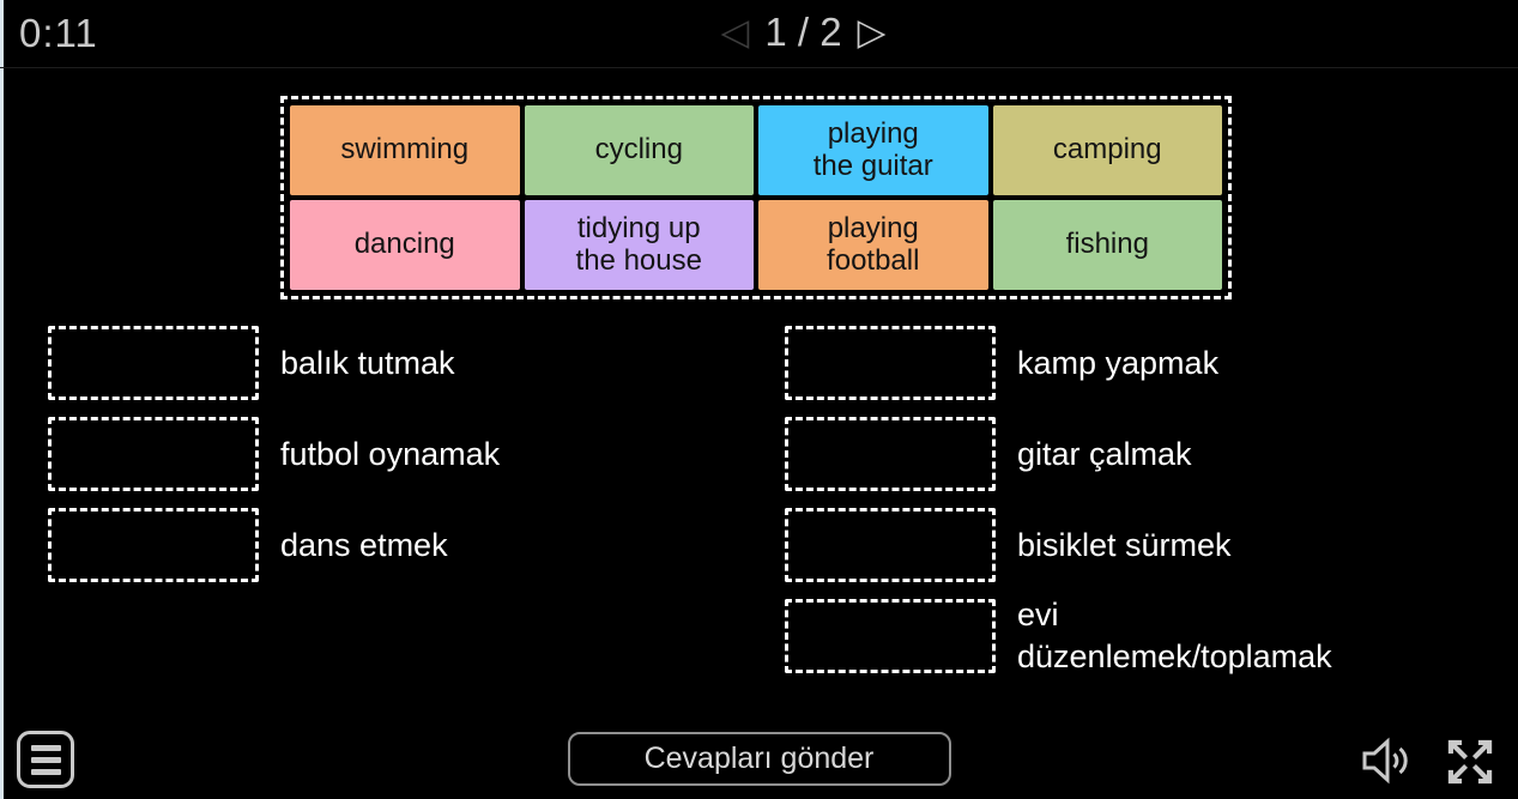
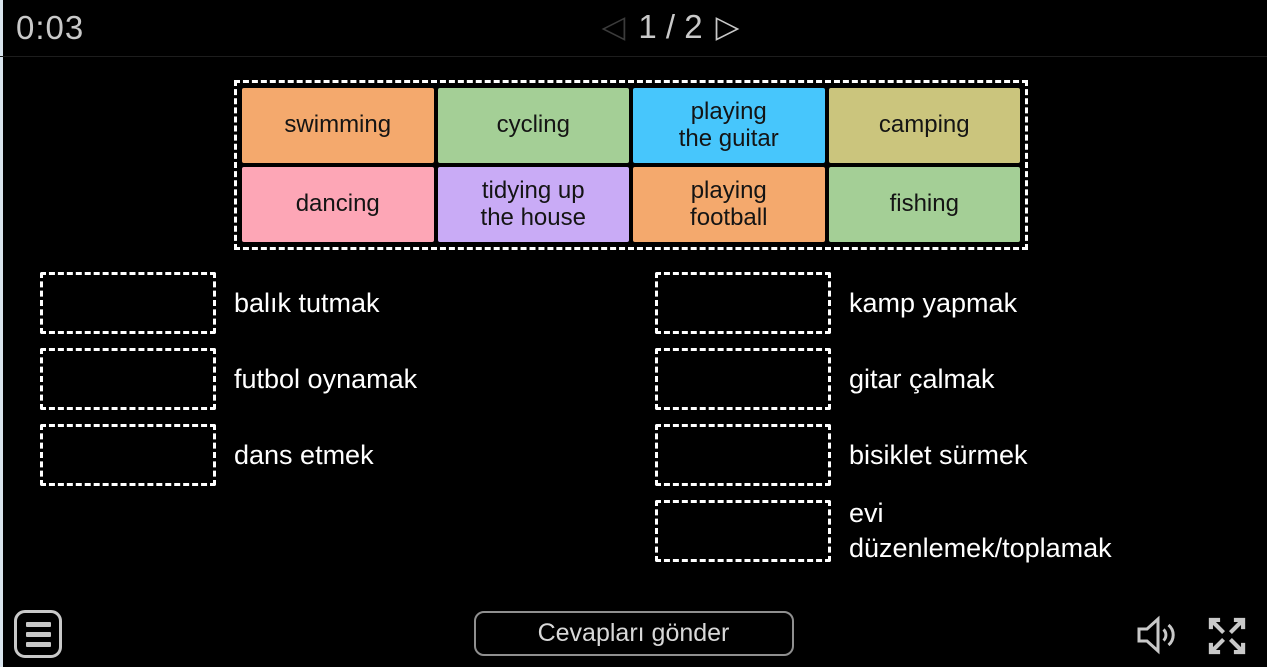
- 0:11
+ 0:03
  ◁
  1 / 2
  ▷
  swimming
  cycling
  playing
  the guitar
  camping
  dancing
  tidying up
  the house
  playing
  football
  fishing
  balık tutmak
  futbol oynamak
  dans etmek
  kamp yapmak
  gitar çalmak
  bisiklet sürmek
  evi
  düzenlemek/toplamak
  Cevapları gönder
